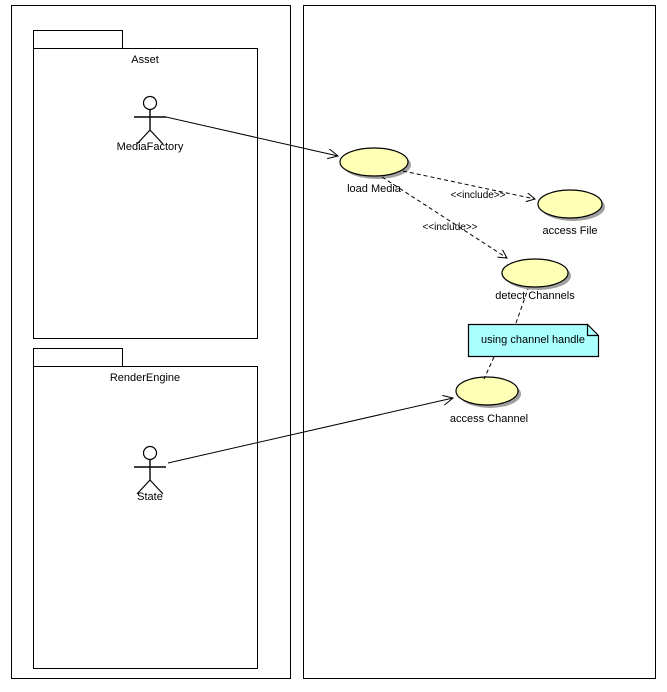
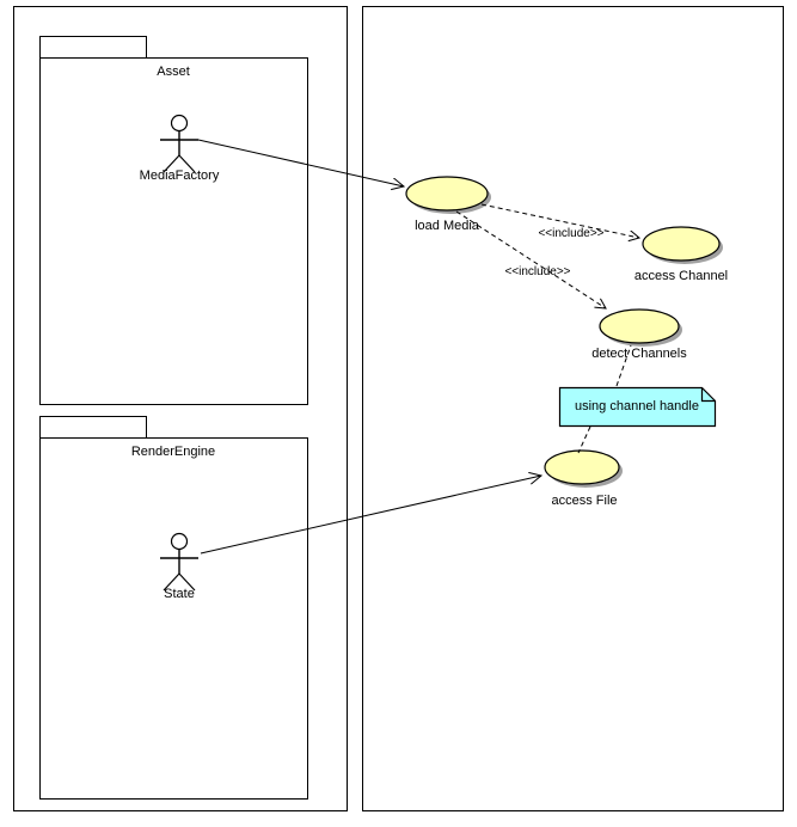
  Asset
  RenderEngine
  MediaFactory
  State
  load Media
- access File
+ access Channel
  detect Channels
- access Channel
+ access File
  <<include>>
  <<include>>
  using channel handle
